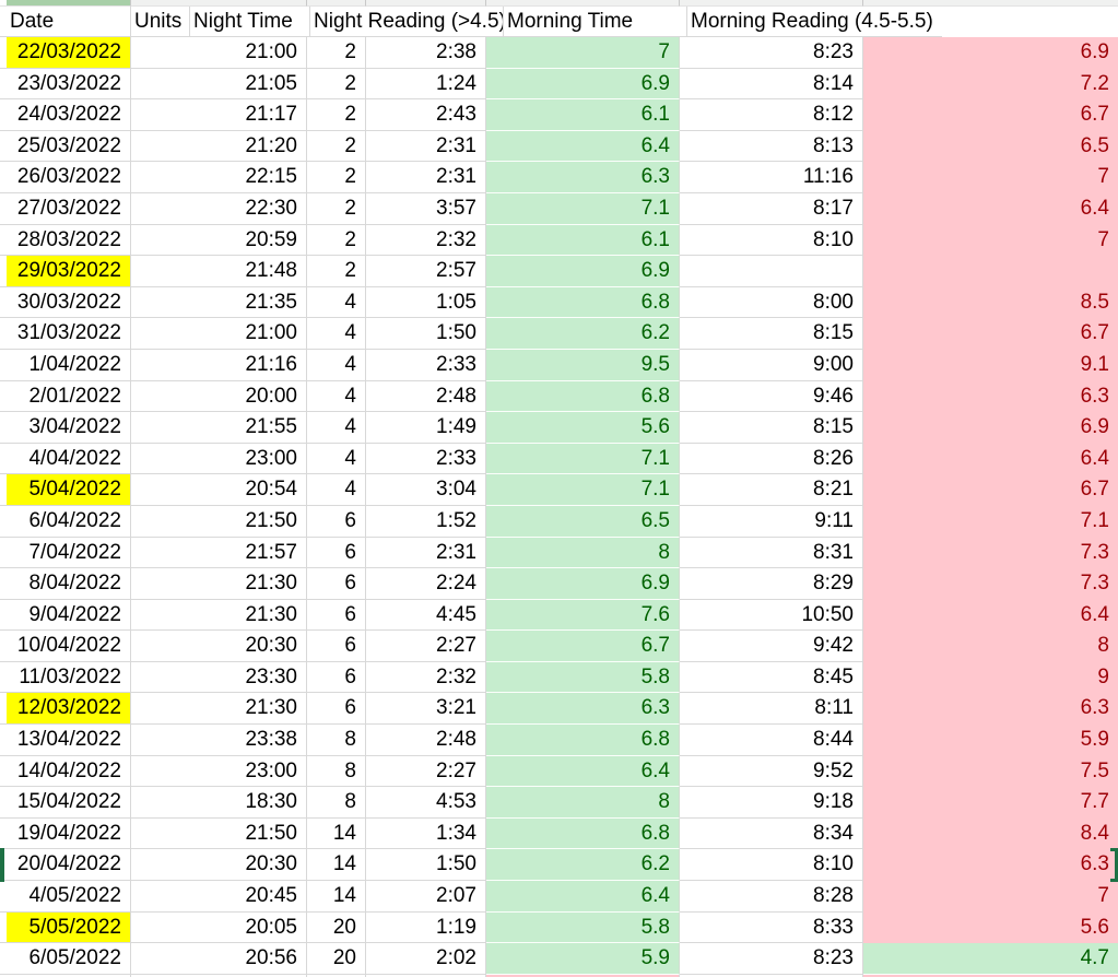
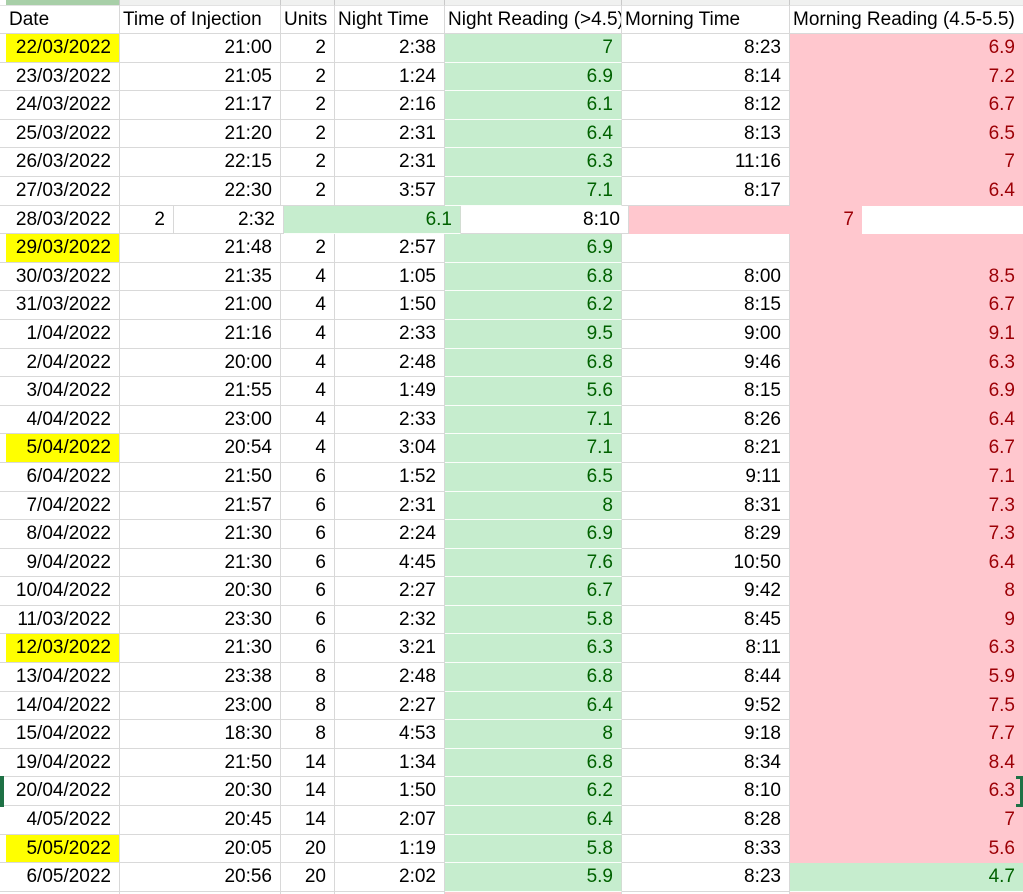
  Date
+ Time of Injection
  Units
  Night Time
  Night Reading (>4.5)
  Morning Time
  Morning Reading (4.5-5.5)
  22/03/2022
  21:00
  2
  2:38
  7
  8:23
  6.9
  23/03/2022
  21:05
  2
  1:24
  6.9
  8:14
  7.2
  24/03/2022
  21:17
  2
- 2:43
+ 2:16
  6.1
  8:12
  6.7
  25/03/2022
  21:20
  2
  2:31
  6.4
  8:13
  6.5
  26/03/2022
  22:15
  2
  2:31
  6.3
  11:16
  7
  27/03/2022
  22:30
  2
  3:57
  7.1
  8:17
  6.4
  28/03/2022
- 20:59
  2
  2:32
  6.1
  8:10
  7
  29/03/2022
  21:48
  2
  2:57
  6.9
  30/03/2022
  21:35
  4
  1:05
  6.8
  8:00
  8.5
  31/03/2022
  21:00
  4
  1:50
  6.2
  8:15
  6.7
  1/04/2022
  21:16
  4
  2:33
  9.5
  9:00
  9.1
- 2/01/2022
+ 2/04/2022
  20:00
  4
  2:48
  6.8
  9:46
  6.3
  3/04/2022
  21:55
  4
  1:49
  5.6
  8:15
  6.9
  4/04/2022
  23:00
  4
  2:33
  7.1
  8:26
  6.4
  5/04/2022
  20:54
  4
  3:04
  7.1
  8:21
  6.7
  6/04/2022
  21:50
  6
  1:52
  6.5
  9:11
  7.1
  7/04/2022
  21:57
  6
  2:31
  8
  8:31
  7.3
  8/04/2022
  21:30
  6
  2:24
  6.9
  8:29
  7.3
  9/04/2022
  21:30
  6
  4:45
  7.6
  10:50
  6.4
  10/04/2022
  20:30
  6
  2:27
  6.7
  9:42
  8
  11/03/2022
  23:30
  6
  2:32
  5.8
  8:45
  9
  12/03/2022
  21:30
  6
  3:21
  6.3
  8:11
  6.3
  13/04/2022
  23:38
  8
  2:48
  6.8
  8:44
  5.9
  14/04/2022
  23:00
  8
  2:27
  6.4
  9:52
  7.5
  15/04/2022
  18:30
  8
  4:53
  8
  9:18
  7.7
  19/04/2022
  21:50
  14
  1:34
  6.8
  8:34
  8.4
  20/04/2022
  20:30
  14
  1:50
  6.2
  8:10
  6.3
  4/05/2022
  20:45
  14
  2:07
  6.4
  8:28
  7
  5/05/2022
  20:05
  20
  1:19
  5.8
  8:33
  5.6
  6/05/2022
  20:56
  20
  2:02
  5.9
  8:23
  4.7
